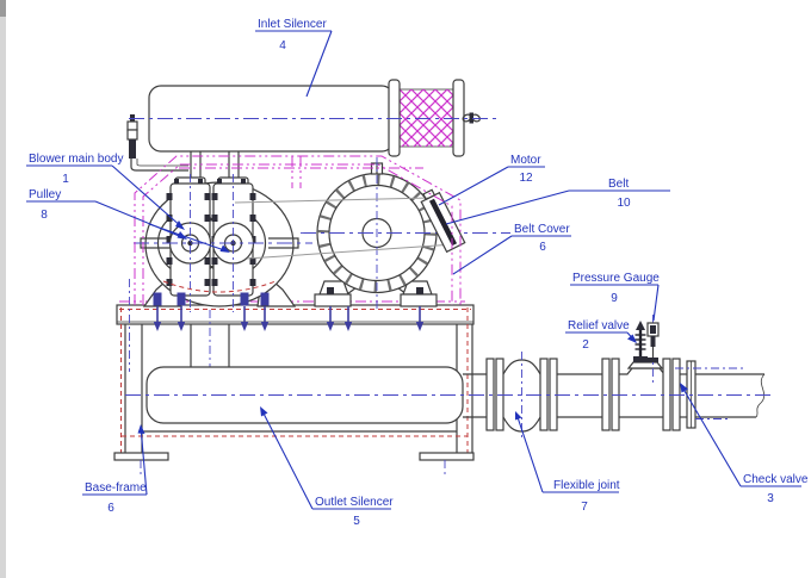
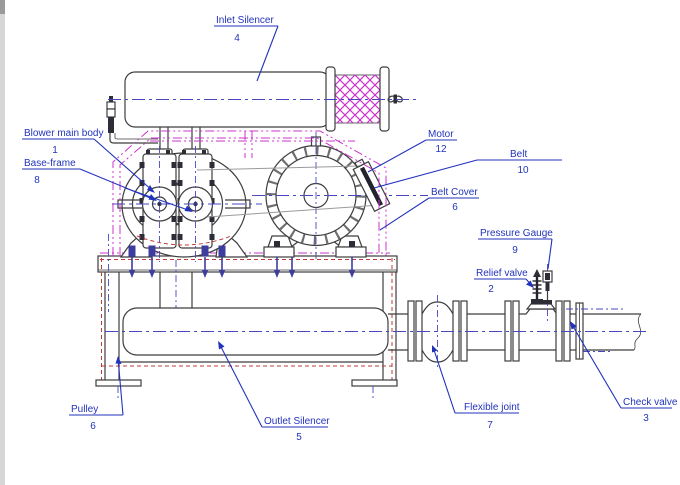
  Inlet Silencer
  4
  Blower main body
  1
- Pulley
+ Base-frame
  8
  Motor
  12
  Belt
  10
  Belt Cover
  6
  Pressure Gauge
  9
  Relief valve
  2
  Check valve
  3
  Flexible joint
  7
  Outlet Silencer
  5
- Base-frame
+ Pulley
  6
